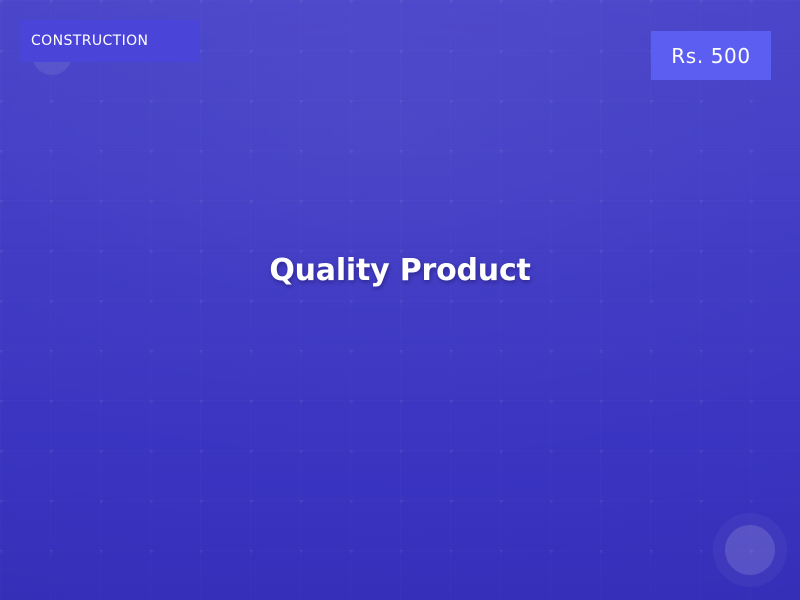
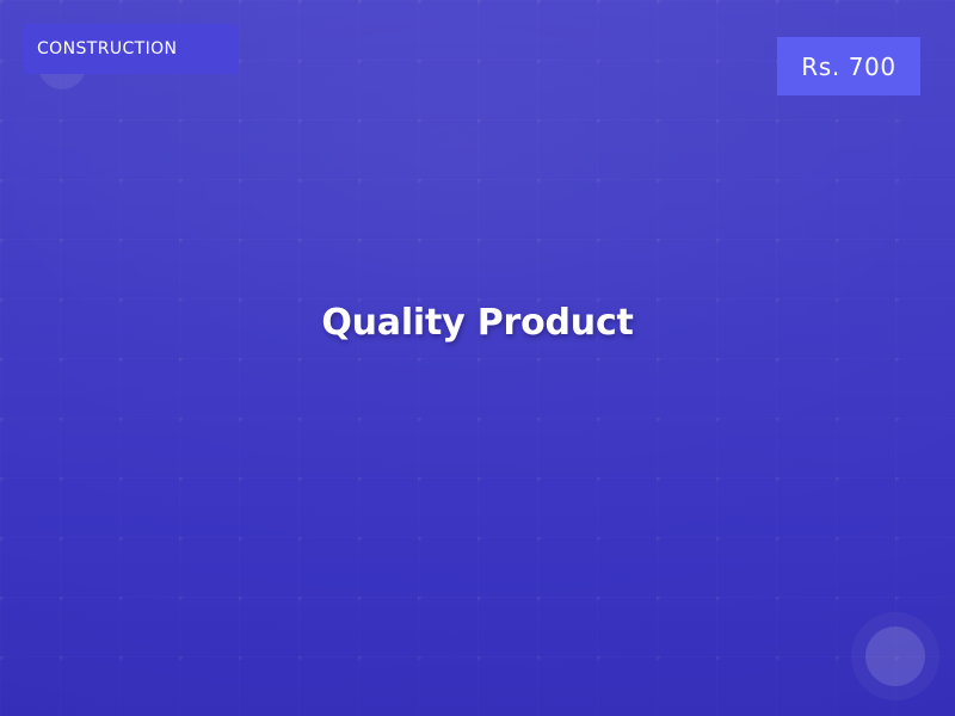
  CONSTRUCTION
- Rs. 500
+ Rs. 700
  Quality Product
